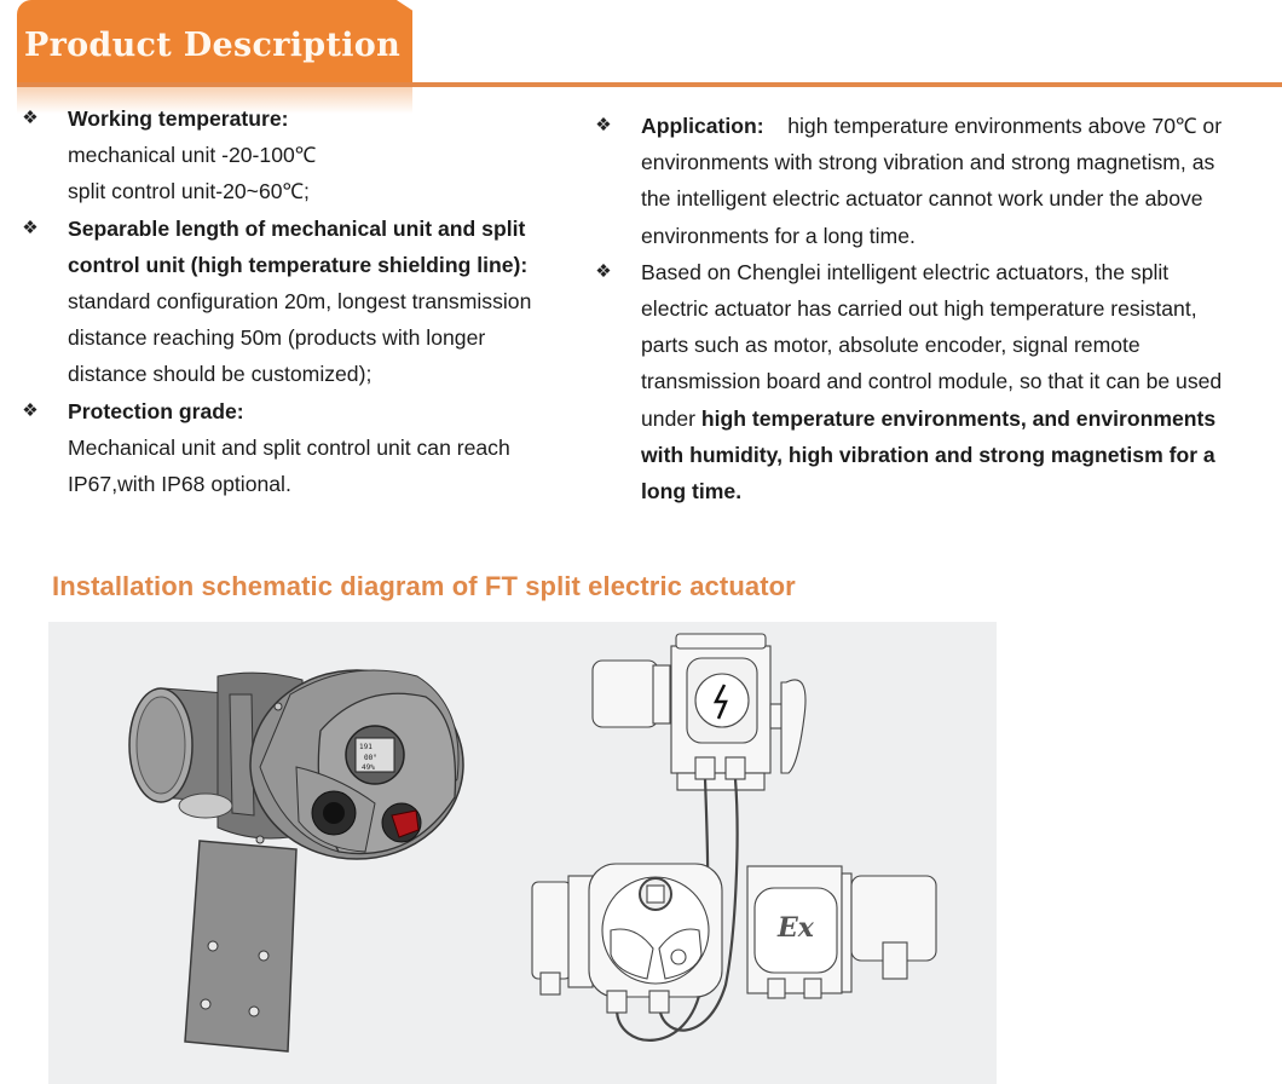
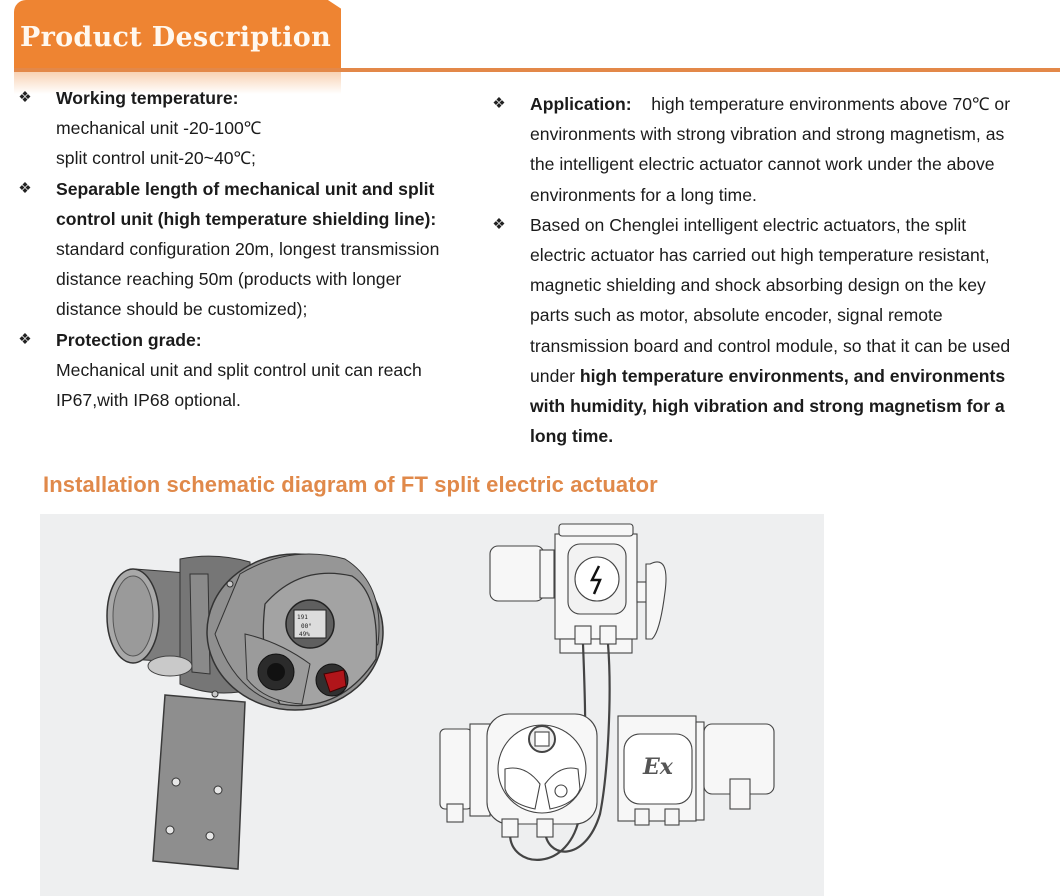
  Product Description
  ❖
  Working temperature:
  mechanical unit -20-100℃
- split control unit-20~60℃;
+ split control unit-20~40℃;
  ❖
  Separable length of mechanical unit and split
  control unit (high temperature shielding line):
  standard configuration 20m, longest transmission
  distance reaching 50m (products with longer
  distance should be customized);
  ❖
  Protection grade:
  Mechanical unit and split control unit can reach
  IP67,with IP68 optional.
  ❖
  Application: high temperature environments above 70℃ or
  environments with strong vibration and strong magnetism, as
  the intelligent electric actuator cannot work under the above
  environments for a long time.
  ❖
  Based on Chenglei intelligent electric actuators, the split
  electric actuator has carried out high temperature resistant,
+ magnetic shielding and shock absorbing design on the key
  parts such as motor, absolute encoder, signal remote
  transmission board and control module, so that it can be used
  under high temperature environments, and environments
  with humidity, high vibration and strong magnetism for a
  long time.
  Installation schematic diagram of FT split electric actuator
  Ex
